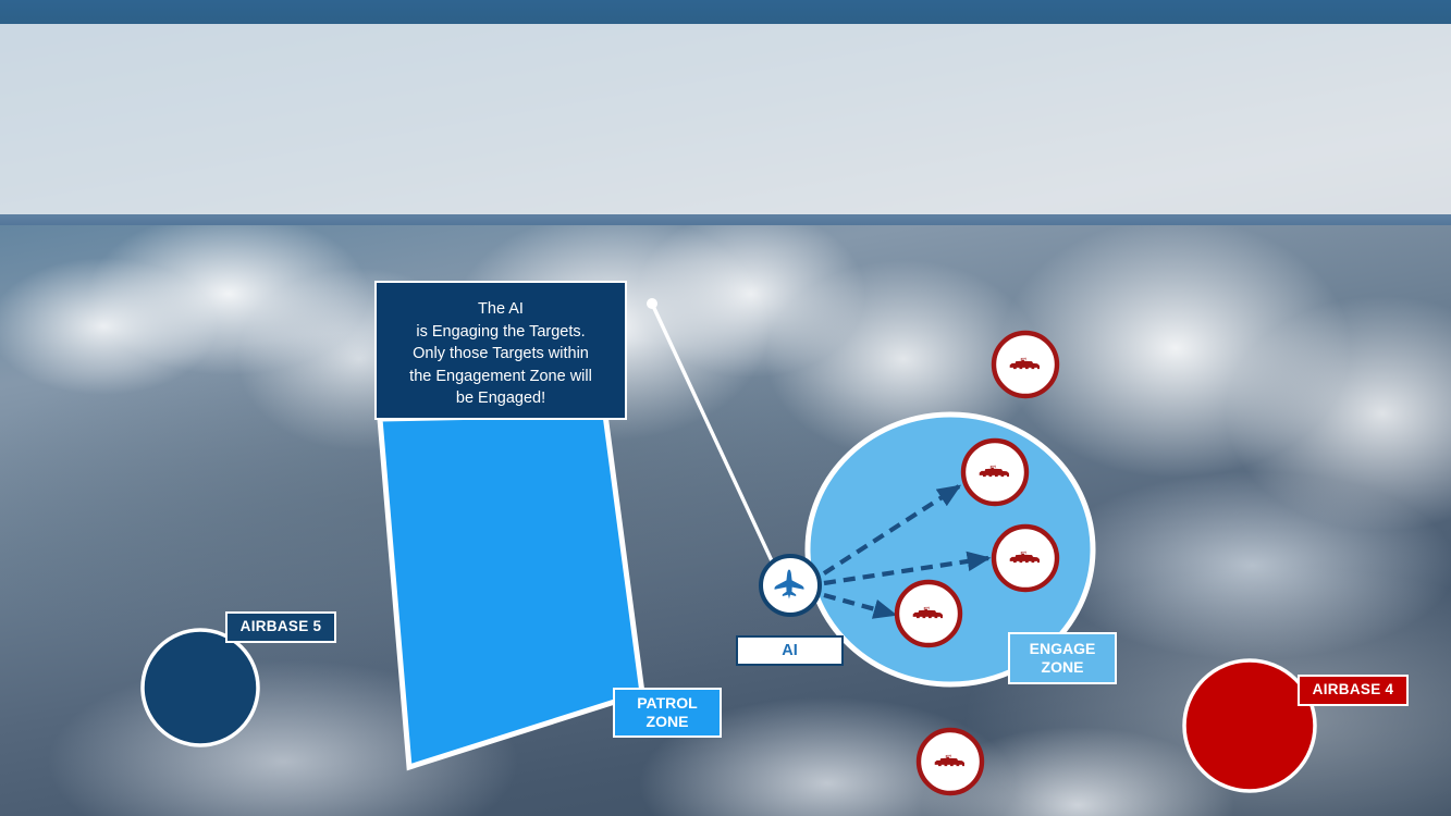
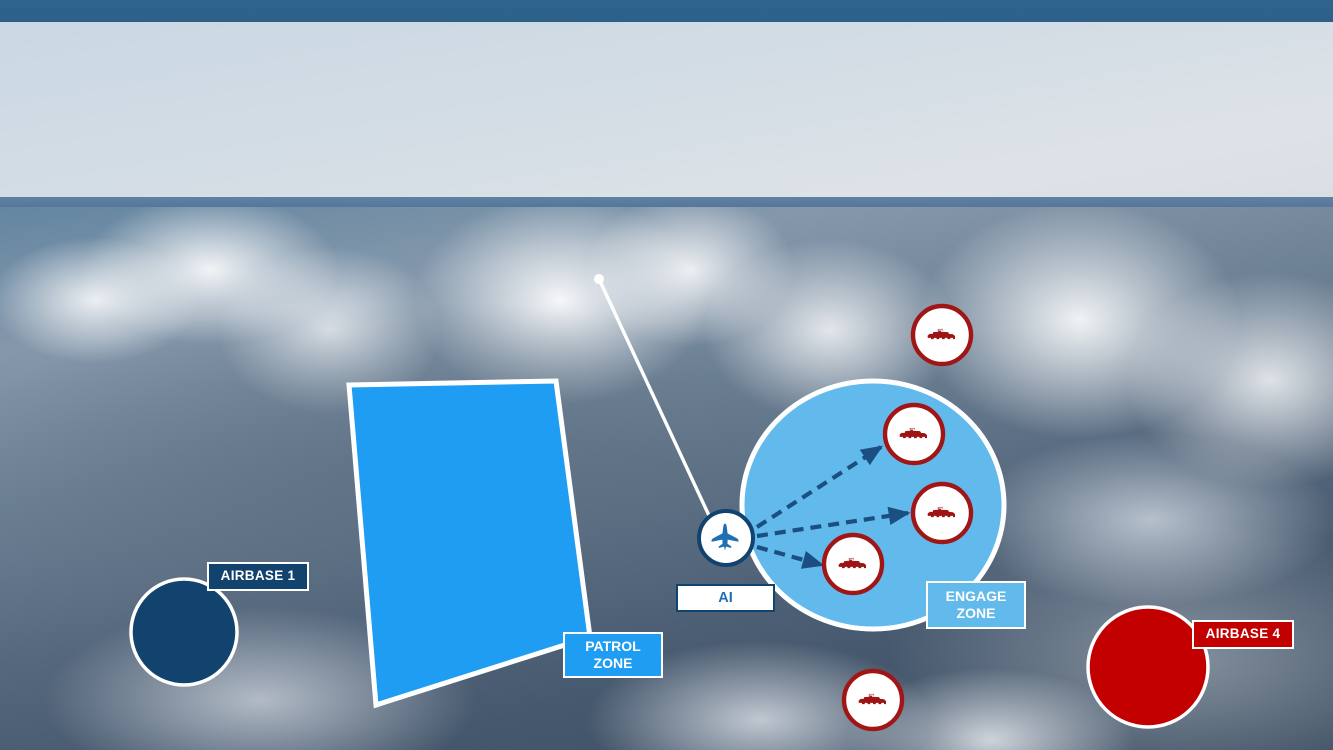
- The AI
- is Engaging the Targets.
- Only those Targets within
- the Engagement Zone will
- be Engaged!
- AIRBASE 5
+ AIRBASE 1
  AIRBASE 4
  PATROL
  ZONE
  ENGAGE
  ZONE
  AI
